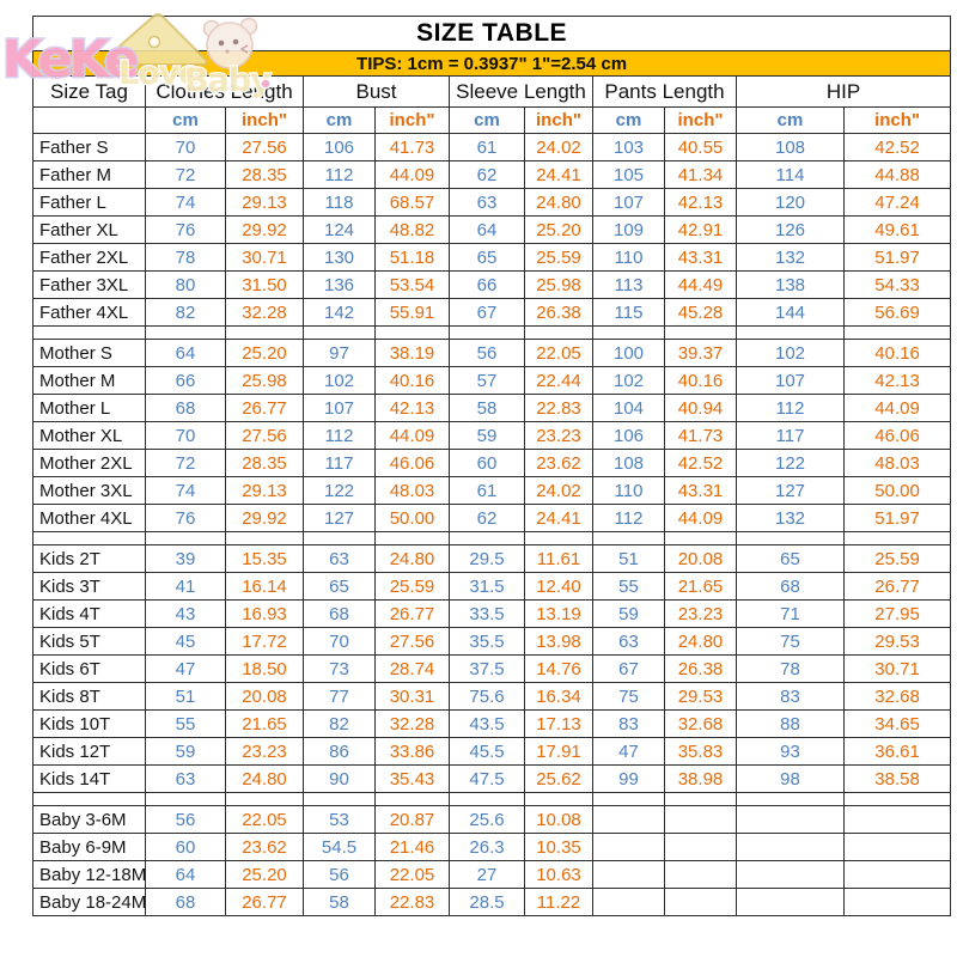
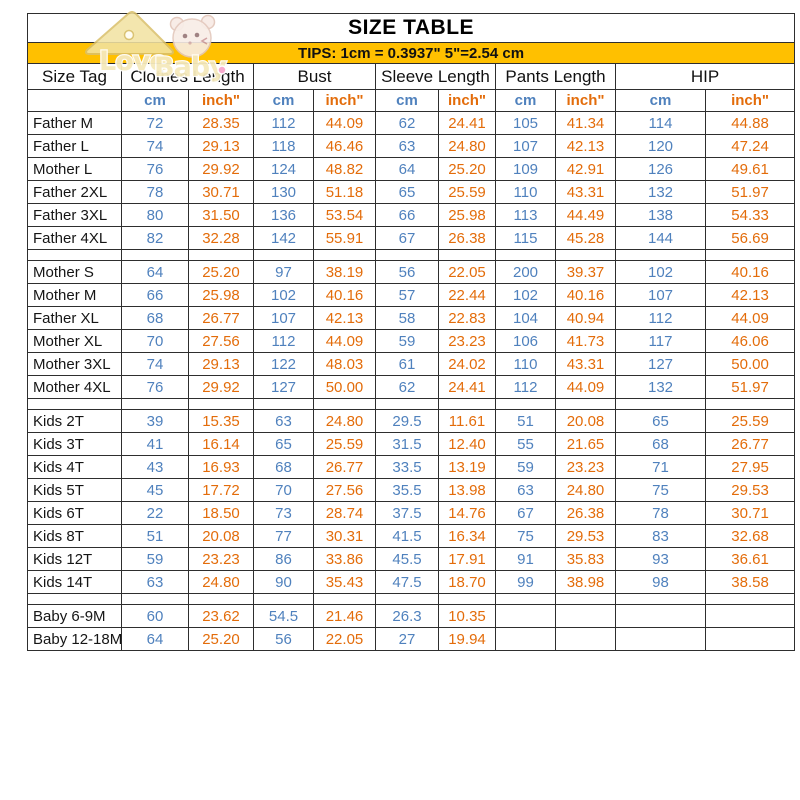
  SIZE TABLE
- TIPS: 1cm = 0.3937" 1"=2.54 cm
+ TIPS: 1cm = 0.3937" 5"=2.54 cm
  Size Tag	Clothes Length	Bust	Sleeve Length	Pants Length	HIP
  	cm	inch"	cm	inch"	cm	inch"	cm	inch"	cm	inch"
- Father S	70	27.56	106	41.73	61	24.02	103	40.55	108	42.52
  Father M	72	28.35	112	44.09	62	24.41	105	41.34	114	44.88
- Father L	74	29.13	118	68.57	63	24.80	107	42.13	120	47.24
+ Father L	74	29.13	118	46.46	63	24.80	107	42.13	120	47.24
- Father XL	76	29.92	124	48.82	64	25.20	109	42.91	126	49.61
+ Mother L	76	29.92	124	48.82	64	25.20	109	42.91	126	49.61
  Father 2XL	78	30.71	130	51.18	65	25.59	110	43.31	132	51.97
  Father 3XL	80	31.50	136	53.54	66	25.98	113	44.49	138	54.33
  Father 4XL	82	32.28	142	55.91	67	26.38	115	45.28	144	56.69
- Mother S	64	25.20	97	38.19	56	22.05	100	39.37	102	40.16
+ Mother S	64	25.20	97	38.19	56	22.05	200	39.37	102	40.16
  Mother M	66	25.98	102	40.16	57	22.44	102	40.16	107	42.13
- Mother L	68	26.77	107	42.13	58	22.83	104	40.94	112	44.09
+ Father XL	68	26.77	107	42.13	58	22.83	104	40.94	112	44.09
  Mother XL	70	27.56	112	44.09	59	23.23	106	41.73	117	46.06
- Mother 2XL	72	28.35	117	46.06	60	23.62	108	42.52	122	48.03
  Mother 3XL	74	29.13	122	48.03	61	24.02	110	43.31	127	50.00
  Mother 4XL	76	29.92	127	50.00	62	24.41	112	44.09	132	51.97
  Kids 2T	39	15.35	63	24.80	29.5	11.61	51	20.08	65	25.59
  Kids 3T	41	16.14	65	25.59	31.5	12.40	55	21.65	68	26.77
  Kids 4T	43	16.93	68	26.77	33.5	13.19	59	23.23	71	27.95
  Kids 5T	45	17.72	70	27.56	35.5	13.98	63	24.80	75	29.53
- Kids 6T	47	18.50	73	28.74	37.5	14.76	67	26.38	78	30.71
+ Kids 6T	22	18.50	73	28.74	37.5	14.76	67	26.38	78	30.71
- Kids 8T	51	20.08	77	30.31	75.6	16.34	75	29.53	83	32.68
+ Kids 8T	51	20.08	77	30.31	41.5	16.34	75	29.53	83	32.68
- Kids 10T	55	21.65	82	32.28	43.5	17.13	83	32.68	88	34.65
- Kids 12T	59	23.23	86	33.86	45.5	17.91	47	35.83	93	36.61
+ Kids 12T	59	23.23	86	33.86	45.5	17.91	91	35.83	93	36.61
- Kids 14T	63	24.80	90	35.43	47.5	25.62	99	38.98	98	38.58
+ Kids 14T	63	24.80	90	35.43	47.5	18.70	99	38.98	98	38.58
- Baby 3-6M	56	22.05	53	20.87	25.6	10.08
  Baby 6-9M	60	23.62	54.5	21.46	26.3	10.35
- Baby 12-18M	64	25.20	56	22.05	27	10.63
+ Baby 12-18M	64	25.20	56	22.05	27	19.94
- Baby 18-24M	68	26.77	58	22.83	28.5	11.22
- KeKe
  Love
  Baby
